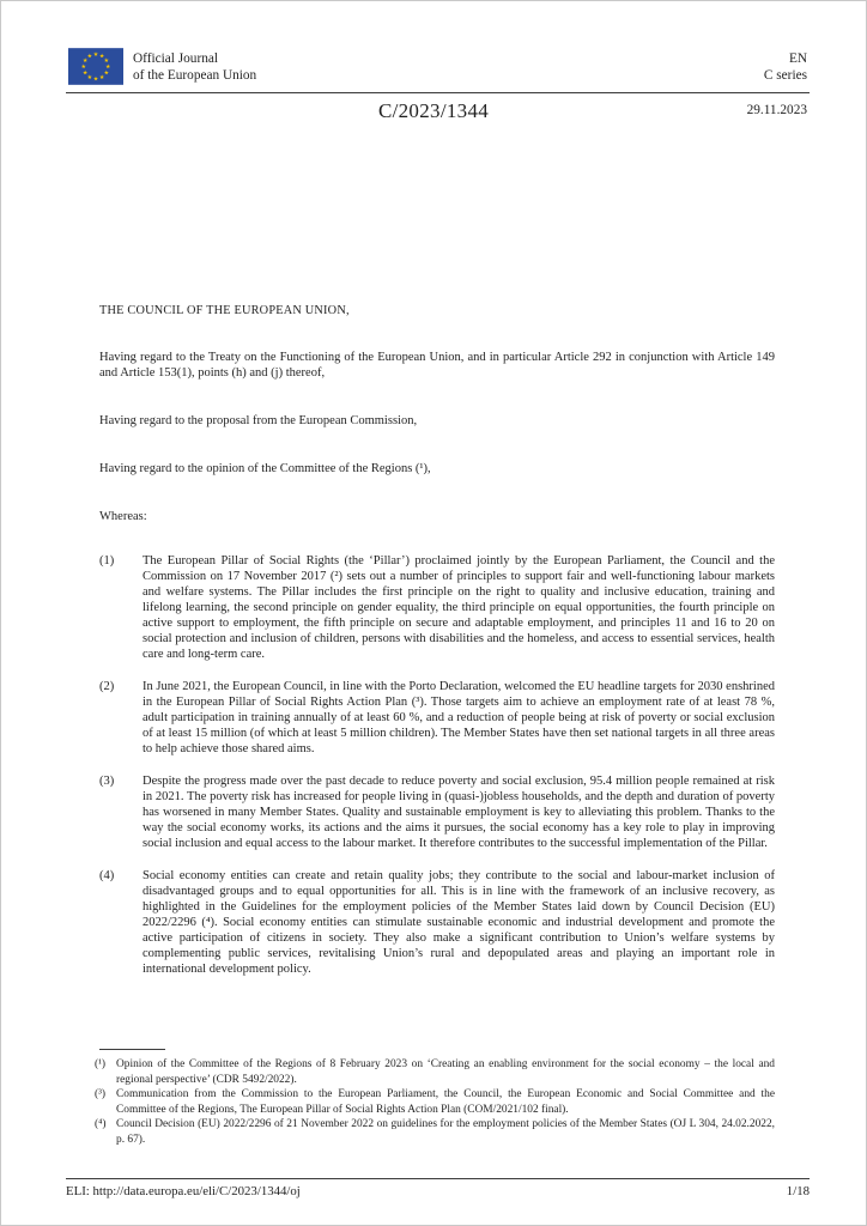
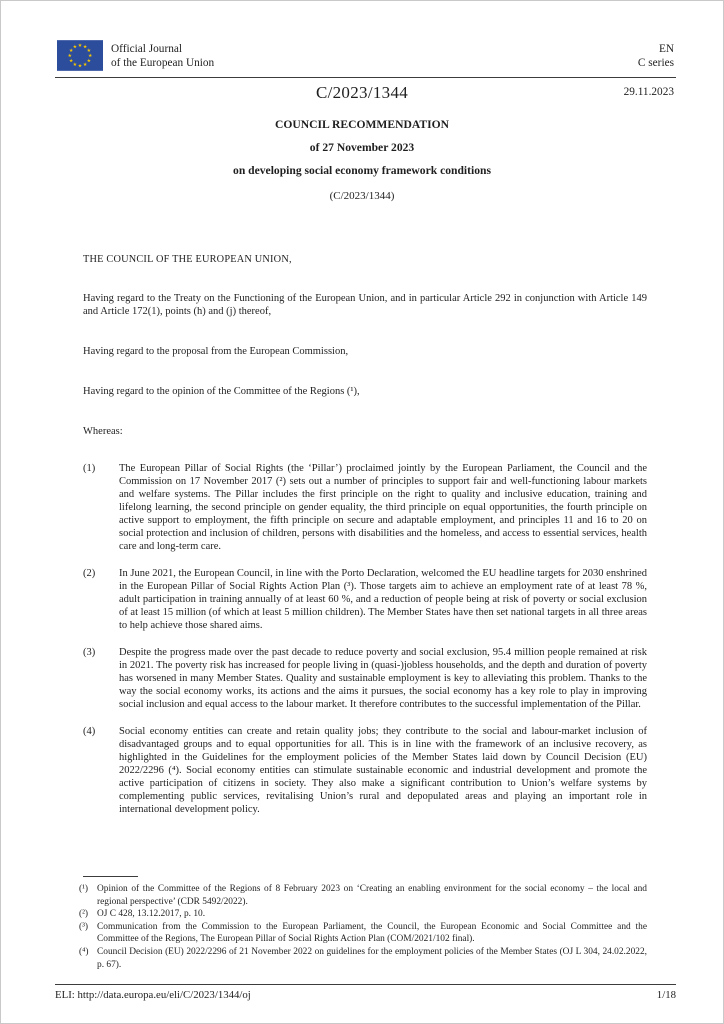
  Official Journal
  of the European Union
  EN
  C series
  C/2023/1344
  29.11.2023
+ COUNCIL RECOMMENDATION
+ of 27 November 2023
+ on developing social economy framework conditions
+ (C/2023/1344)
  THE COUNCIL OF THE EUROPEAN UNION,
- Having regard to the Treaty on the Functioning of the European Union, and in particular Article 292 in conjunction with Article 149 and Article 153(1), points (h) and (j) thereof,
+ Having regard to the Treaty on the Functioning of the European Union, and in particular Article 292 in conjunction with Article 149 and Article 172(1), points (h) and (j) thereof,
  Having regard to the proposal from the European Commission,
  Having regard to the opinion of the Committee of the Regions (¹),
  Whereas:
  (1)
  The European Pillar of Social Rights (the ‘Pillar’) proclaimed jointly by the European Parliament, the Council and the Commission on 17 November 2017 (²) sets out a number of principles to support fair and well-functioning labour markets and welfare systems. The Pillar includes the first principle on the right to quality and inclusive education, training and lifelong learning, the second principle on gender equality, the third principle on equal opportunities, the fourth principle on active support to employment, the fifth principle on secure and adaptable employment, and principles 11 and 16 to 20 on social protection and inclusion of children, persons with disabilities and the homeless, and access to essential services, health care and long-term care.
  (2)
  In June 2021, the European Council, in line with the Porto Declaration, welcomed the EU headline targets for 2030 enshrined in the European Pillar of Social Rights Action Plan (³). Those targets aim to achieve an employment rate of at least 78 %, adult participation in training annually of at least 60 %, and a reduction of people being at risk of poverty or social exclusion of at least 15 million (of which at least 5 million children). The Member States have then set national targets in all three areas to help achieve those shared aims.
  (3)
  Despite the progress made over the past decade to reduce poverty and social exclusion, 95.4 million people remained at risk in 2021. The poverty risk has increased for people living in (quasi-)jobless households, and the depth and duration of poverty has worsened in many Member States. Quality and sustainable employment is key to alleviating this problem. Thanks to the way the social economy works, its actions and the aims it pursues, the social economy has a key role to play in improving social inclusion and equal access to the labour market. It therefore contributes to the successful implementation of the Pillar.
  (4)
  Social economy entities can create and retain quality jobs; they contribute to the social and labour-market inclusion of disadvantaged groups and to equal opportunities for all. This is in line with the framework of an inclusive recovery, as highlighted in the Guidelines for the employment policies of the Member States laid down by Council Decision (EU) 2022/2296 (⁴). Social economy entities can stimulate sustainable economic and industrial development and promote the active participation of citizens in society. They also make a significant contribution to Union’s welfare systems by complementing public services, revitalising Union’s rural and depopulated areas and playing an important role in international development policy.
  (¹)
  Opinion of the Committee of the Regions of 8 February 2023 on ‘Creating an enabling environment for the social economy – the local and regional perspective’ (CDR 5492/2022).
+ (²)
+ OJ C 428, 13.12.2017, p. 10.
  (³)
  Communication from the Commission to the European Parliament, the Council, the European Economic and Social Committee and the Committee of the Regions, The European Pillar of Social Rights Action Plan (COM/2021/102 final).
  (⁴)
  Council Decision (EU) 2022/2296 of 21 November 2022 on guidelines for the employment policies of the Member States (OJ L 304, 24.02.2022, p. 67).
  ELI: http://data.europa.eu/eli/C/2023/1344/oj
  1/18
